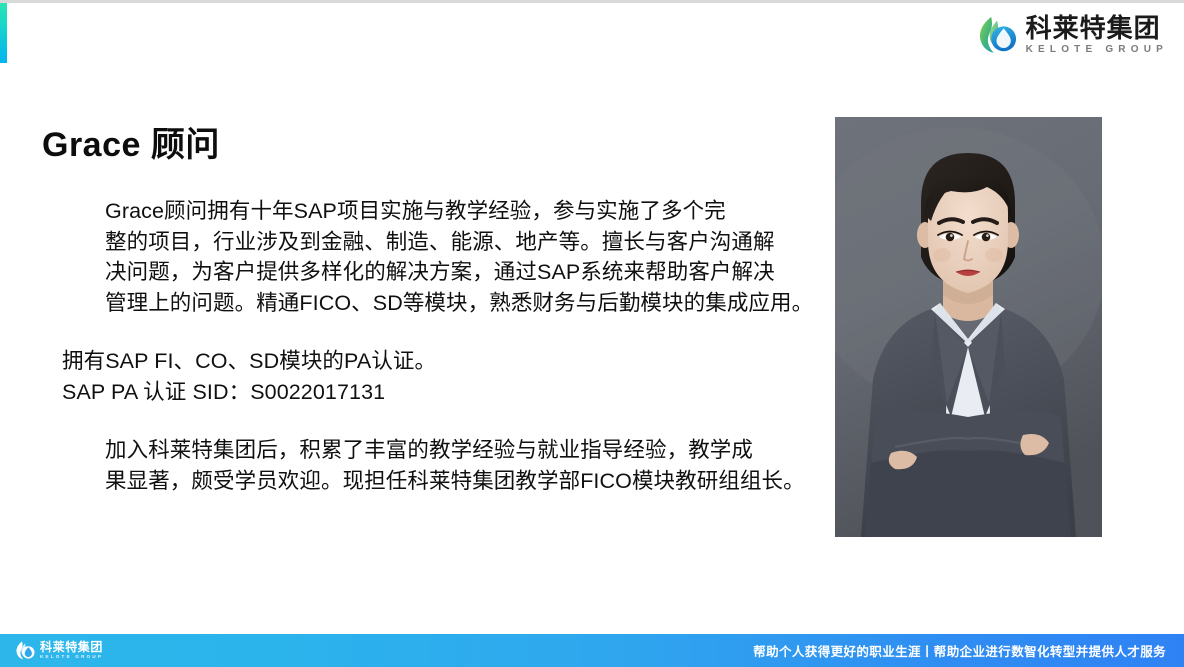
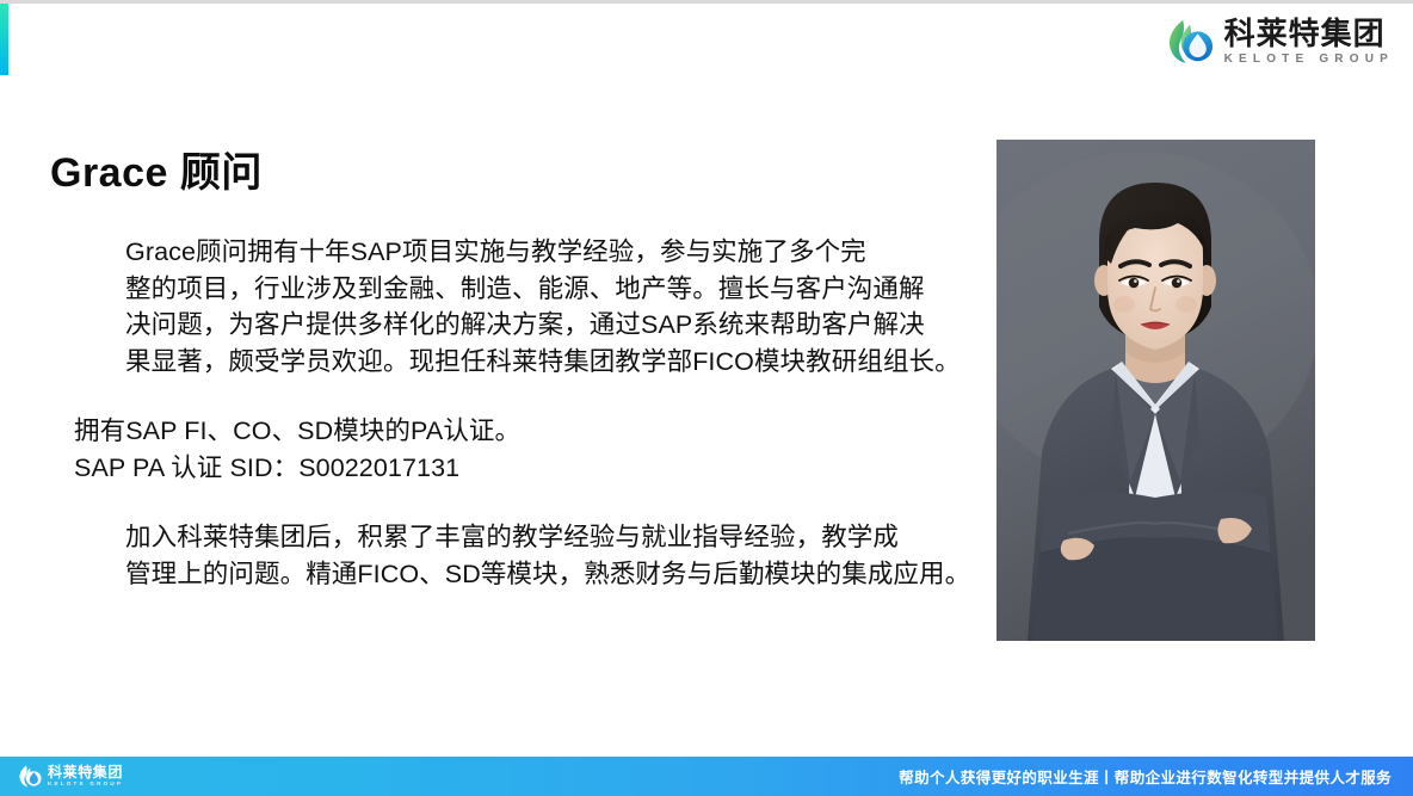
  科莱特集团
  KELOTE GROUP
  Grace 顾问
  Grace顾问拥有十年SAP项目实施与教学经验，参与实施了多个完
  整的项目，行业涉及到金融、制造、能源、地产等。擅长与客户沟通解
  决问题，为客户提供多样化的解决方案，通过SAP系统来帮助客户解决
- 管理上的问题。精通FICO、SD等模块，熟悉财务与后勤模块的集成应用。
+ 果显著，颇受学员欢迎。现担任科莱特集团教学部FICO模块教研组组长。
  拥有SAP FI、CO、SD模块的PA认证。
  SAP PA 认证 SID：S0022017131
  加入科莱特集团后，积累了丰富的教学经验与就业指导经验，教学成
- 果显著，颇受学员欢迎。现担任科莱特集团教学部FICO模块教研组组长。
+ 管理上的问题。精通FICO、SD等模块，熟悉财务与后勤模块的集成应用。
  科莱特集团
  帮助个人获得更好的职业生涯丨帮助企业进行数智化转型并提供人才服务
